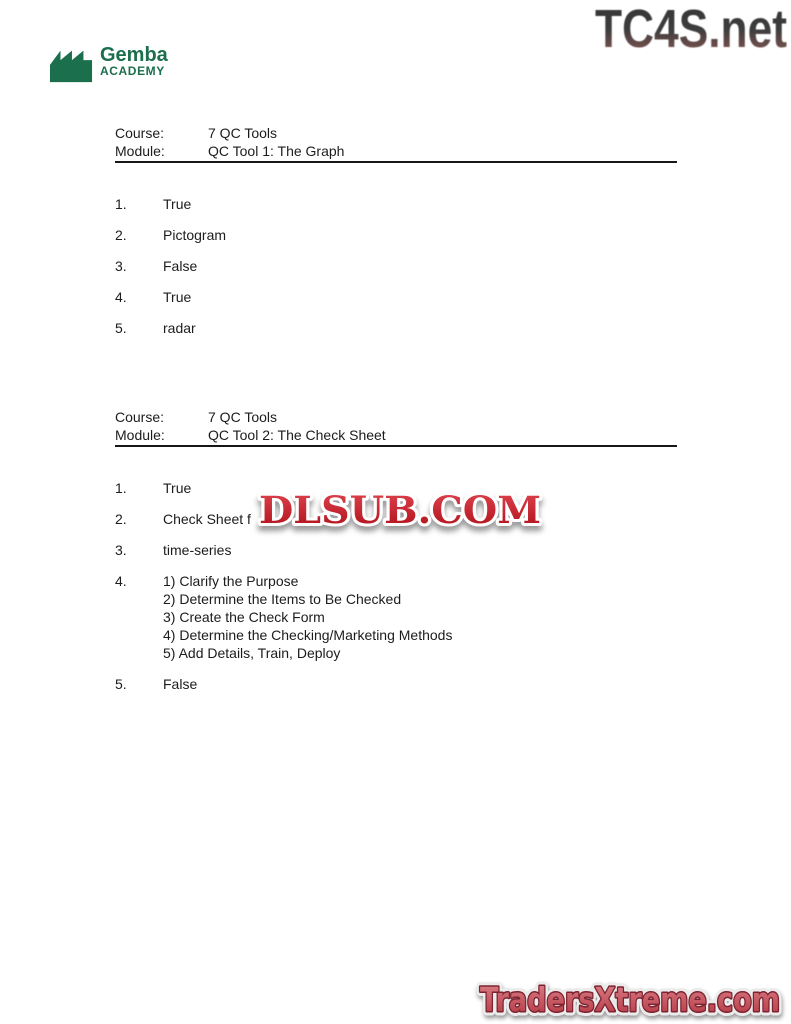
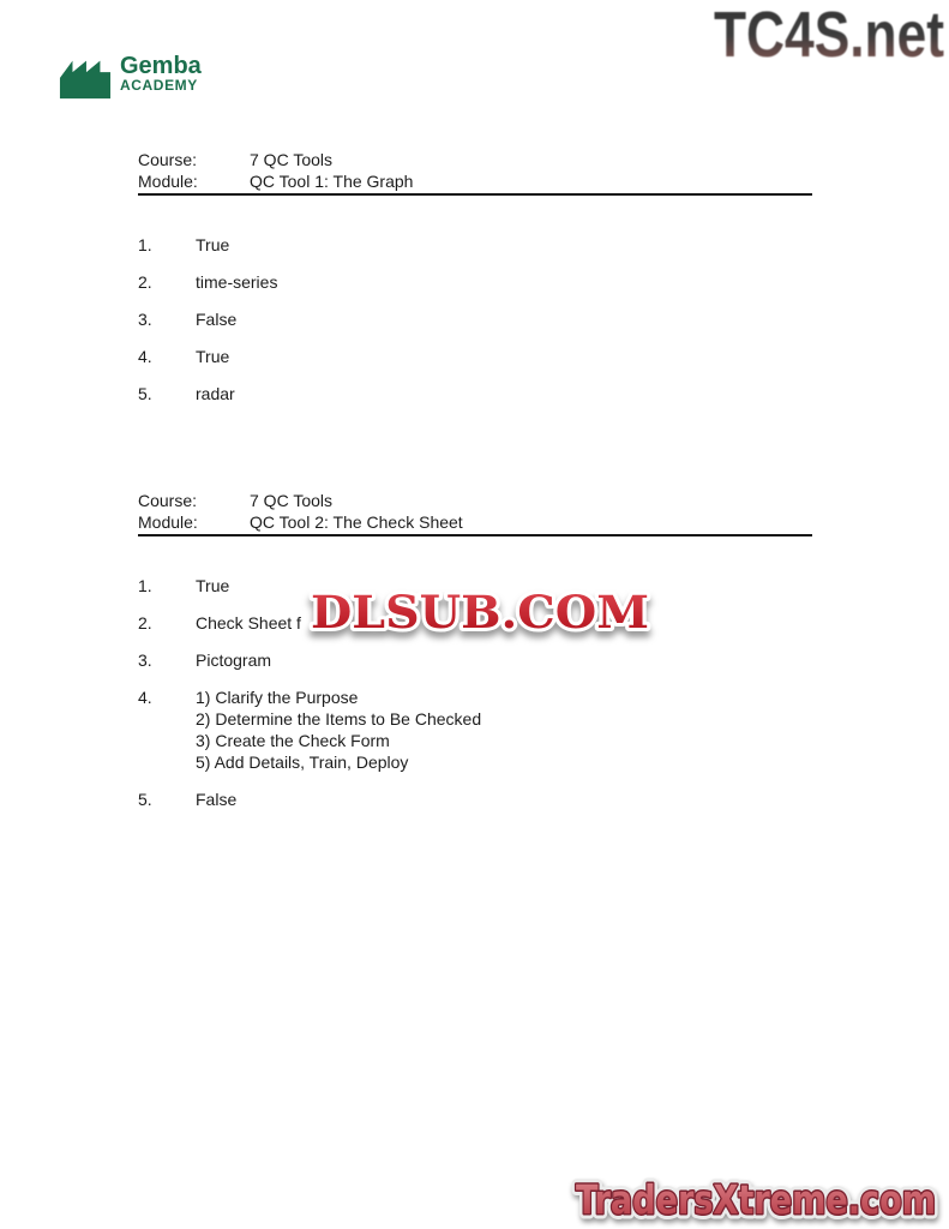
  Gemba
  ACADEMY
  TC4S.net
  Course:
  7 QC Tools
  Module:
  QC Tool 1: The Graph
  1.
  True
  2.
- Pictogram
+ time-series
  3.
  False
  4.
  True
  5.
  radar
  Course:
  7 QC Tools
  Module:
  QC Tool 2: The Check Sheet
  1.
  True
  2.
  Check Sheet f
  3.
- time-series
+ Pictogram
  4.
  1) Clarify the Purpose
  2) Determine the Items to Be Checked
  3) Create the Check Form
- 4) Determine the Checking/Marketing Methods
  5) Add Details, Train, Deploy
  5.
  False
  DLSUB.COM
  TradersXtreme.com
